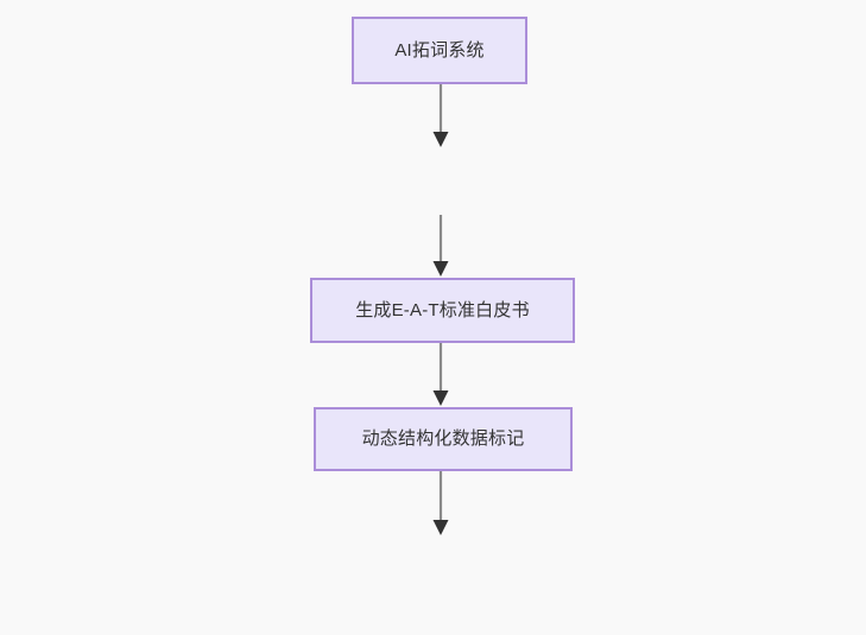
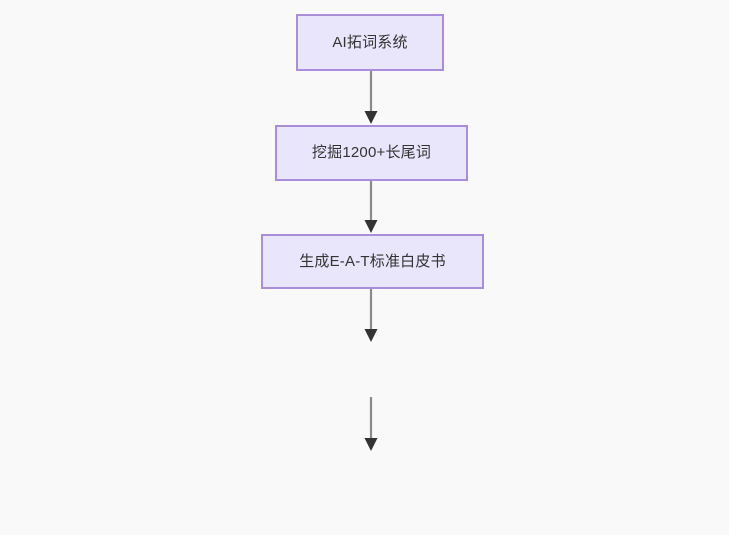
  AI拓词系统
+ 挖掘1200+长尾词
  生成E-A-T标准白皮书
- 动态结构化数据标记
